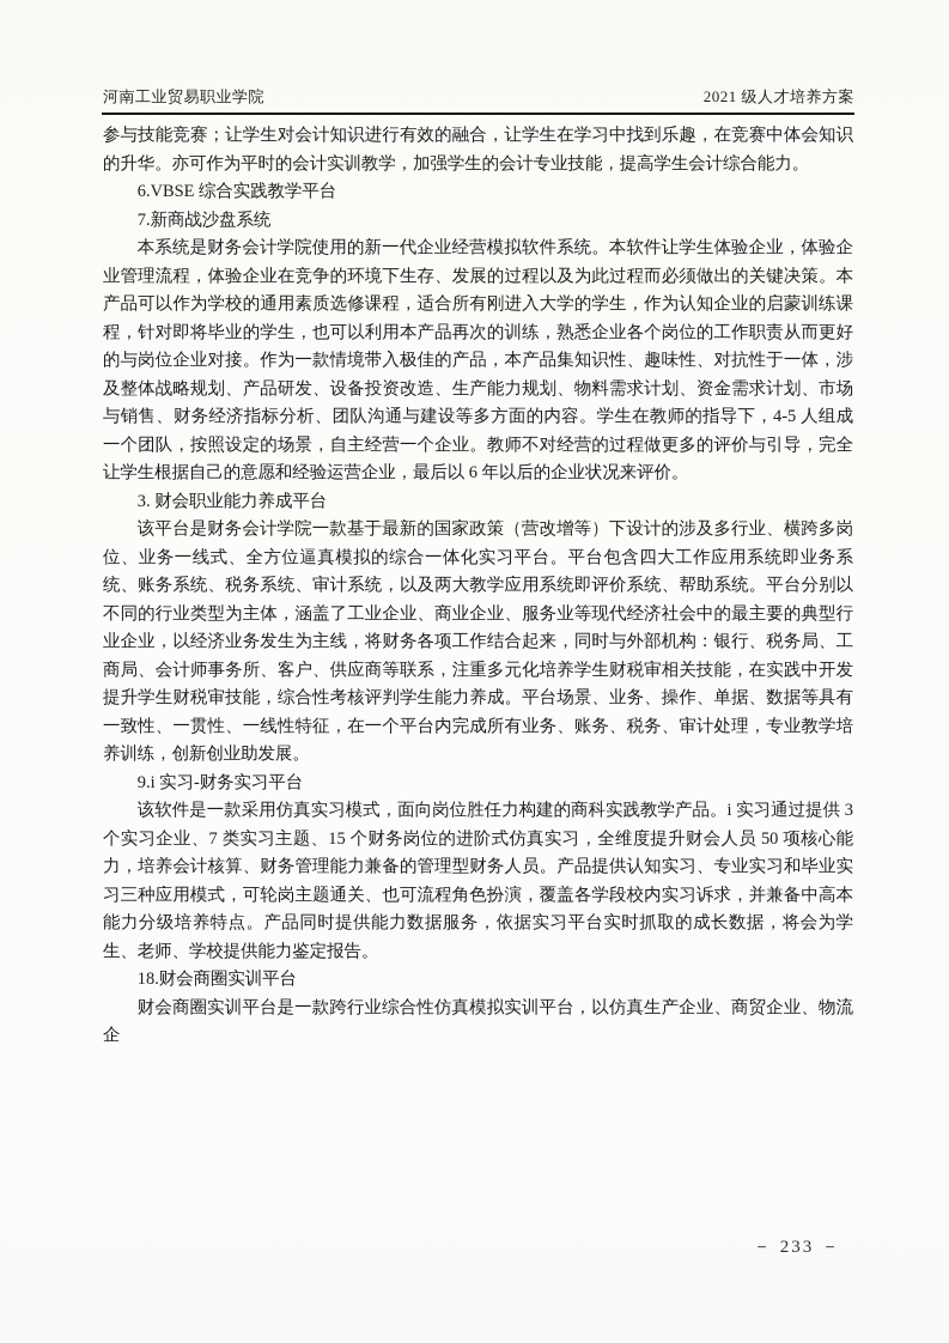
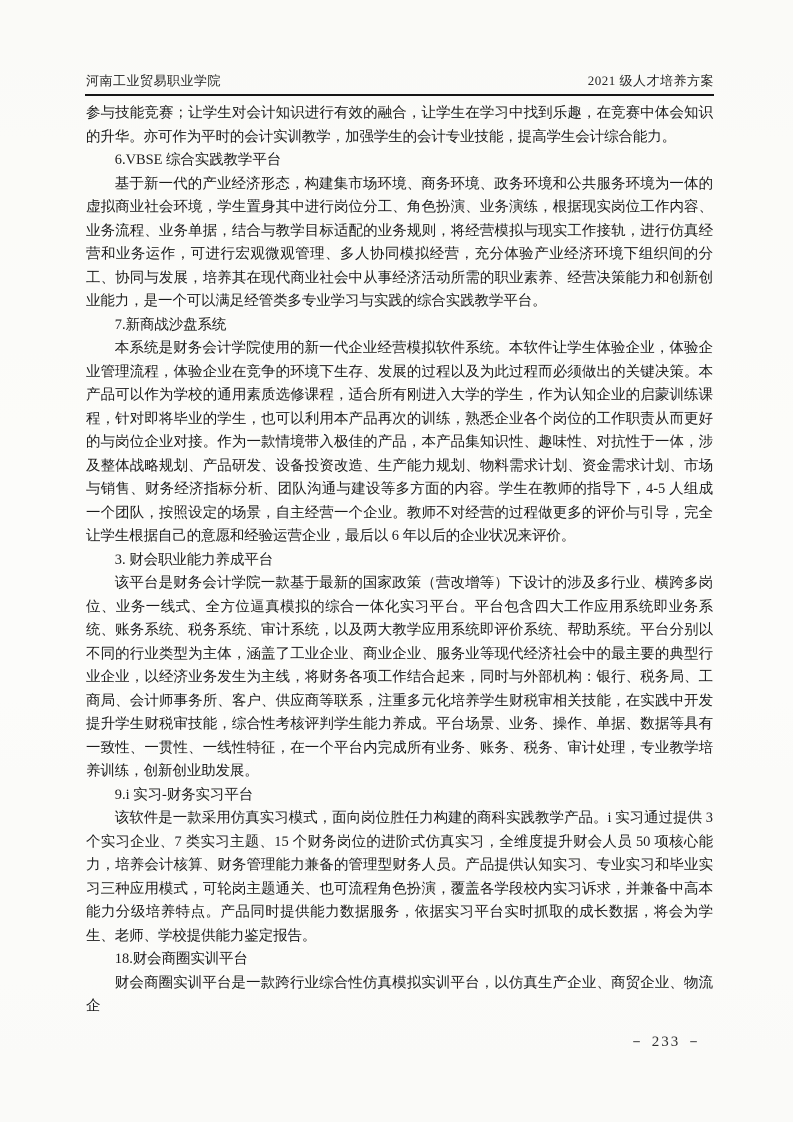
  河南工业贸易职业学院
  2021 级人才培养方案
  参与技能竞赛；让学生对会计知识进行有效的融合，让学生在学习中找到乐趣，在竞赛中体会知识的升华。亦可作为平时的会计实训教学，加强学生的会计专业技能，提高学生会计综合能力。
  6.VBSE 综合实践教学平台
+ 基于新一代的产业经济形态，构建集市场环境、商务环境、政务环境和公共服务环境为一体的虚拟商业社会环境，学生置身其中进行岗位分工、角色扮演、业务演练，根据现实岗位工作内容、业务流程、业务单据，结合与教学目标适配的业务规则，将经营模拟与现实工作接轨，进行仿真经营和业务运作，可进行宏观微观管理、多人协同模拟经营，充分体验产业经济环境下组织间的分工、协同与发展，培养其在现代商业社会中从事经济活动所需的职业素养、经营决策能力和创新创业能力，是一个可以满足经管类多专业学习与实践的综合实践教学平台。
  7.新商战沙盘系统
  本系统是财务会计学院使用的新一代企业经营模拟软件系统。本软件让学生体验企业，体验企业管理流程，体验企业在竞争的环境下生存、发展的过程以及为此过程而必须做出的关键决策。本产品可以作为学校的通用素质选修课程，适合所有刚进入大学的学生，作为认知企业的启蒙训练课程，针对即将毕业的学生，也可以利用本产品再次的训练，熟悉企业各个岗位的工作职责从而更好的与岗位企业对接。作为一款情境带入极佳的产品，本产品集知识性、趣味性、对抗性于一体，涉及整体战略规划、产品研发、设备投资改造、生产能力规划、物料需求计划、资金需求计划、市场与销售、财务经济指标分析、团队沟通与建设等多方面的内容。学生在教师的指导下，4-5 人组成一个团队，按照设定的场景，自主经营一个企业。教师不对经营的过程做更多的评价与引导，完全让学生根据自己的意愿和经验运营企业，最后以 6 年以后的企业状况来评价。
  3. 财会职业能力养成平台
  该平台是财务会计学院一款基于最新的国家政策（营改增等）下设计的涉及多行业、横跨多岗位、业务一线式、全方位逼真模拟的综合一体化实习平台。平台包含四大工作应用系统即业务系统、账务系统、税务系统、审计系统，以及两大教学应用系统即评价系统、帮助系统。平台分别以不同的行业类型为主体，涵盖了工业企业、商业企业、服务业等现代经济社会中的最主要的典型行业企业，以经济业务发生为主线，将财务各项工作结合起来，同时与外部机构：银行、税务局、工商局、会计师事务所、客户、供应商等联系，注重多元化培养学生财税审相关技能，在实践中开发提升学生财税审技能，综合性考核评判学生能力养成。平台场景、业务、操作、单据、数据等具有一致性、一贯性、一线性特征，在一个平台内完成所有业务、账务、税务、审计处理，专业教学培养训练，创新创业助发展。
  9.i 实习-财务实习平台
  该软件是一款采用仿真实习模式，面向岗位胜任力构建的商科实践教学产品。i 实习通过提供 3 个实习企业、7 类实习主题、15 个财务岗位的进阶式仿真实习，全维度提升财会人员 50 项核心能力，培养会计核算、财务管理能力兼备的管理型财务人员。产品提供认知实习、专业实习和毕业实习三种应用模式，可轮岗主题通关、也可流程角色扮演，覆盖各学段校内实习诉求，并兼备中高本能力分级培养特点。产品同时提供能力数据服务，依据实习平台实时抓取的成长数据，将会为学生、老师、学校提供能力鉴定报告。
  18.财会商圈实训平台
  财会商圈实训平台是一款跨行业综合性仿真模拟实训平台，以仿真生产企业、商贸企业、物流企
  － 233 －
